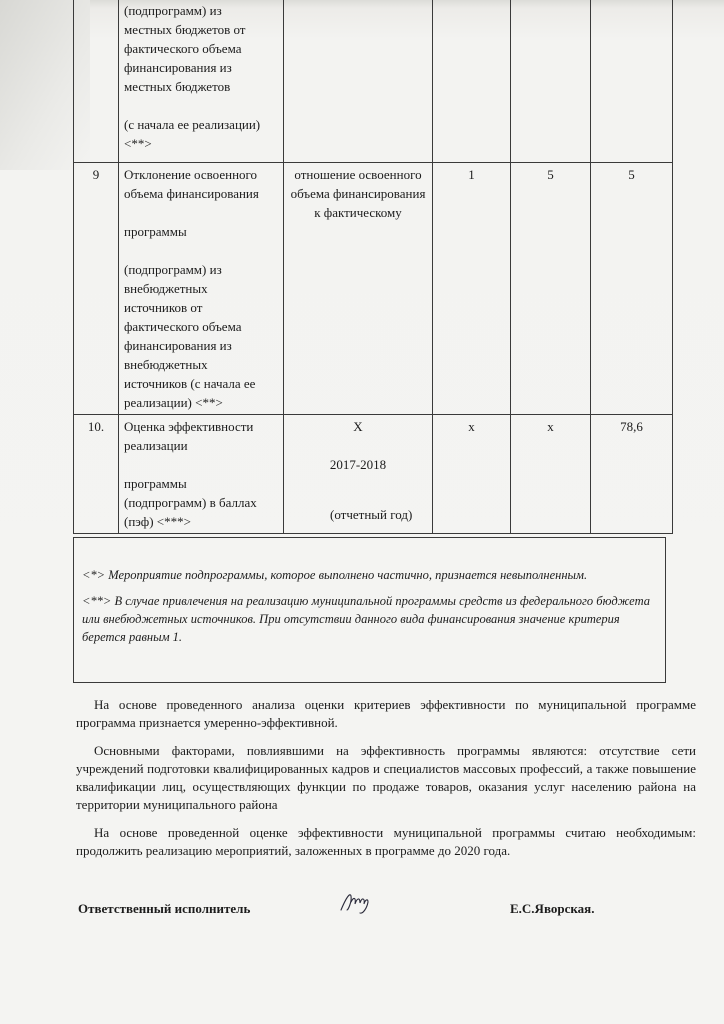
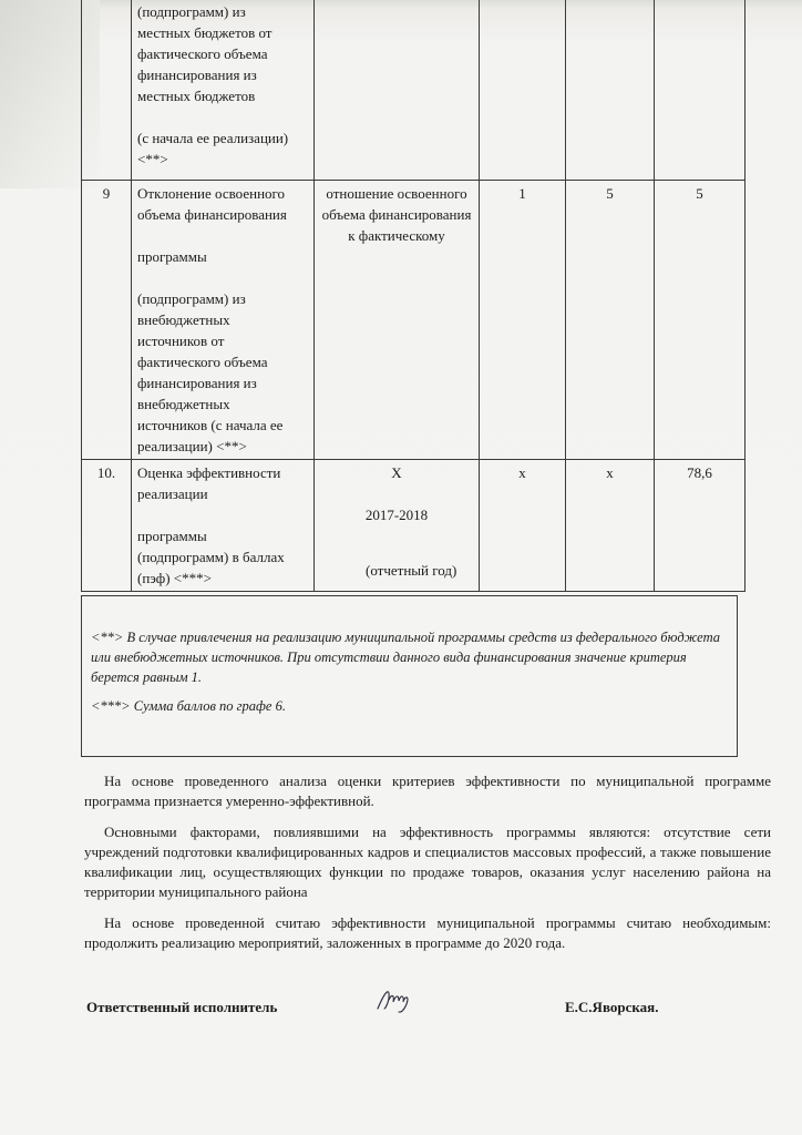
  	(подпрограмм) изместных бюджетов отфактического объемафинансирования изместных бюджетов(с начала ее реализации)<**>
  9	Отклонение освоенногообъема финансированияпрограммы(подпрограмм) извнебюджетныхисточников отфактического объемафинансирования извнебюджетныхисточников (с начала еереализации) <**>	отношение освоенногообъема финансированияк фактическому	1	5	5
  10.	Оценка эффективностиреализациипрограммы(подпрограмм) в баллах(пэф) <***>	X2017-2018	x	x	78,6
  (отчетный год)
- <*> Мероприятие подпрограммы, которое выполнено частично, признается невыполненным.
  <**> В случае привлечения на реализацию муниципальной программы средств из федерального бюджета или внебюджетных источников. При отсутствии данного вида финансирования значение критерия берется равным 1.
+ <***> Сумма баллов по графе 6.
  На основе проведенного анализа оценки критериев эффективности по муниципальной программе программа признается умеренно-эффективной.
  Основными факторами, повлиявшими на эффективность программы являются: отсутствие сети учреждений подготовки квалифицированных кадров и специалистов массовых профессий, а также повышение квалификации лиц, осуществляющих функции по продаже товаров, оказания услуг населению района на территории муниципального района
- На основе проведенной оценке эффективности муниципальной программы считаю необходимым: продолжить реализацию мероприятий, заложенных в программе до 2020 года.
+ На основе проведенной считаю эффективности муниципальной программы считаю необходимым: продолжить реализацию мероприятий, заложенных в программе до 2020 года.
  Ответственный исполнитель
  Е.С.Яворская.
